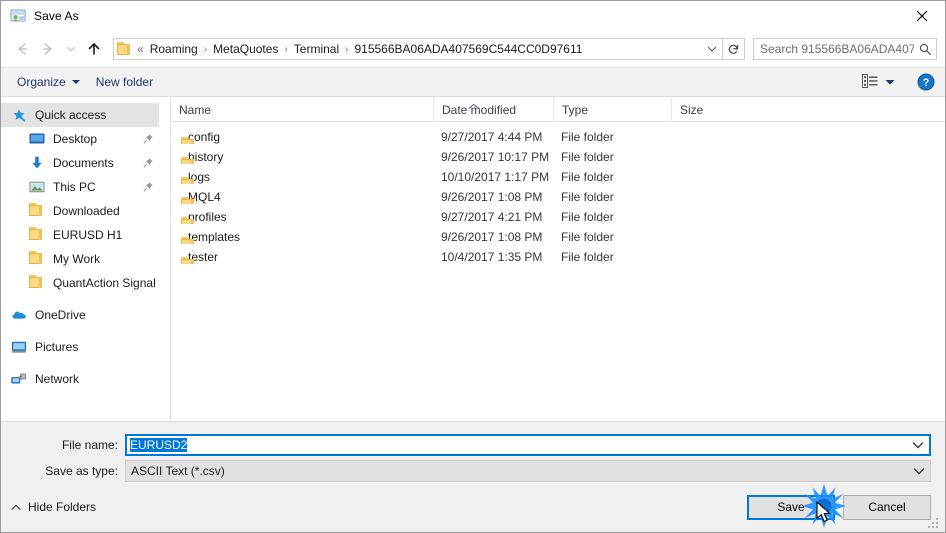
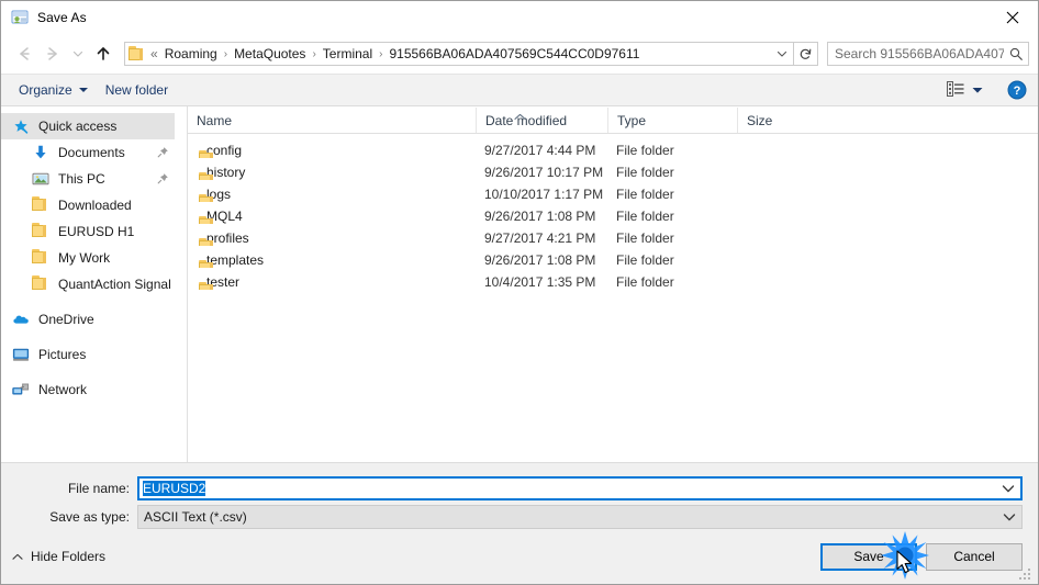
  Save As
  «
  Roaming
  ›
  MetaQuotes
  ›
  Terminal
  ›
  915566BA06ADA407569C544CC0D97611
  Search 915566BA06ADA407
  Organize
  New folder
  ?
  Quick access
- Desktop
  Documents
  This PC
  Downloaded
  EURUSD H1
  My Work
  QuantAction Signal
  OneDrive
  Pictures
  Network
  Name
  Date modified
  Type
  Size
  config
  9/27/2017 4:44 PM
  File folder
  history
  9/26/2017 10:17 PM
  File folder
  logs
  10/10/2017 1:17 PM
  File folder
  MQL4
  9/26/2017 1:08 PM
  File folder
  profiles
  9/27/2017 4:21 PM
  File folder
  templates
  9/26/2017 1:08 PM
  File folder
  tester
  10/4/2017 1:35 PM
  File folder
  File name:
  EURUSD2
  Save as type:
  ASCII Text (*.csv)
  Hide Folders
  Save
  Cancel
